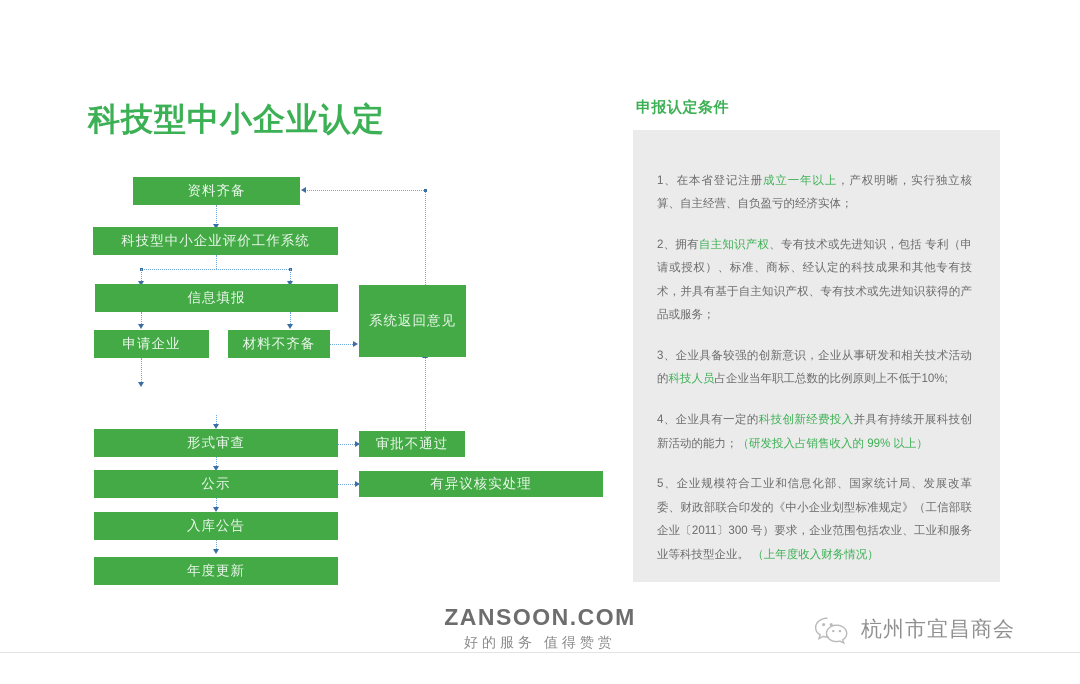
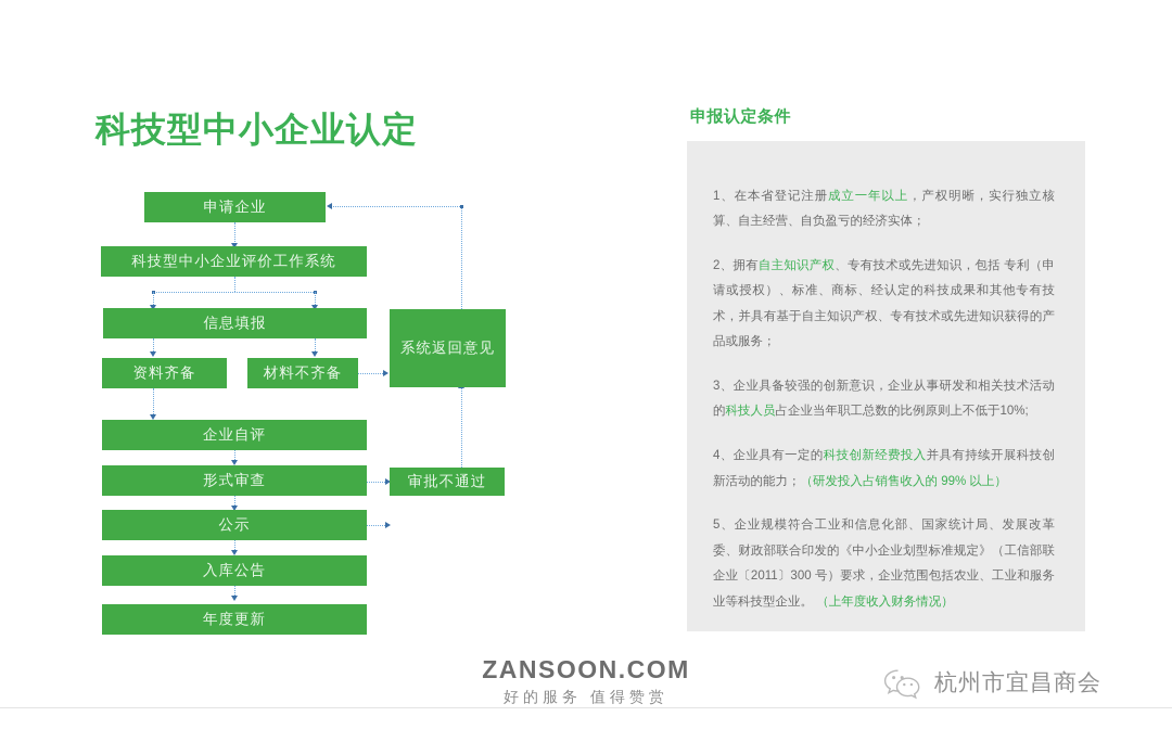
  科技型中小企业认定
- 资料齐备
+ 申请企业
  科技型中小企业评价工作系统
  信息填报
- 申请企业
+ 资料齐备
  材料不齐备
  系统返回意见
+ 企业自评
  形式审查
  审批不通过
  公示
- 有异议核实处理
  入库公告
  年度更新
  申报认定条件
  1、在本省登记注册成立一年以上，产权明晰，实行独立核算、自主经营、自负盈亏的经济实体；
  2、拥有自主知识产权、专有技术或先进知识，包括 专利（申请或授权）、标准、商标、经认定的科技成果和其他专有技术，并具有基于自主知识产权、专有技术或先进知识获得的产品或服务；
  3、企业具备较强的创新意识，企业从事研发和相关技术活动的科技人员占企业当年职工总数的比例原则上不低于10%;
  4、企业具有一定的科技创新经费投入并具有持续开展科技创新活动的能力；（研发投入占销售收入的 99% 以上）
  5、企业规模符合工业和信息化部、国家统计局、发展改革委、财政部联合印发的《中小企业划型标准规定》（工信部联企业〔2011〕300 号）要求，企业范围包括农业、工业和服务业等科技型企业。 （上年度收入财务情况）
  ZANSOON.COM
  好的服务 值得赞赏
  杭州市宜昌商会
